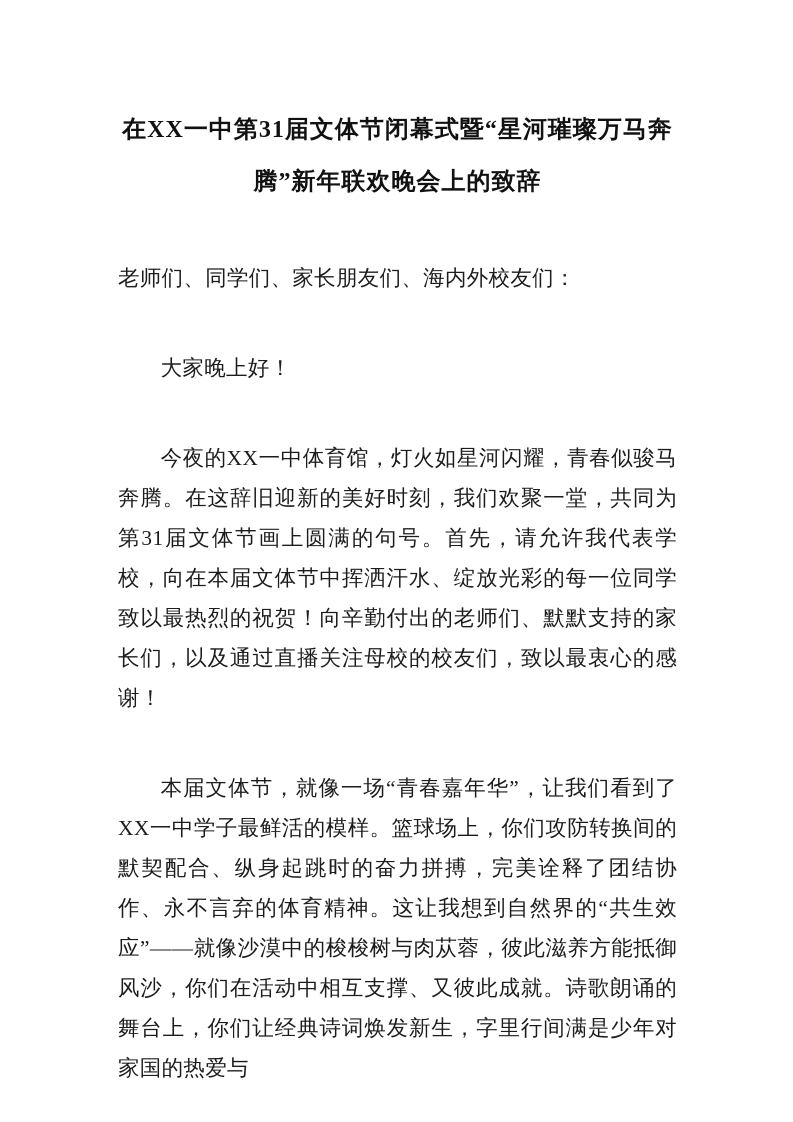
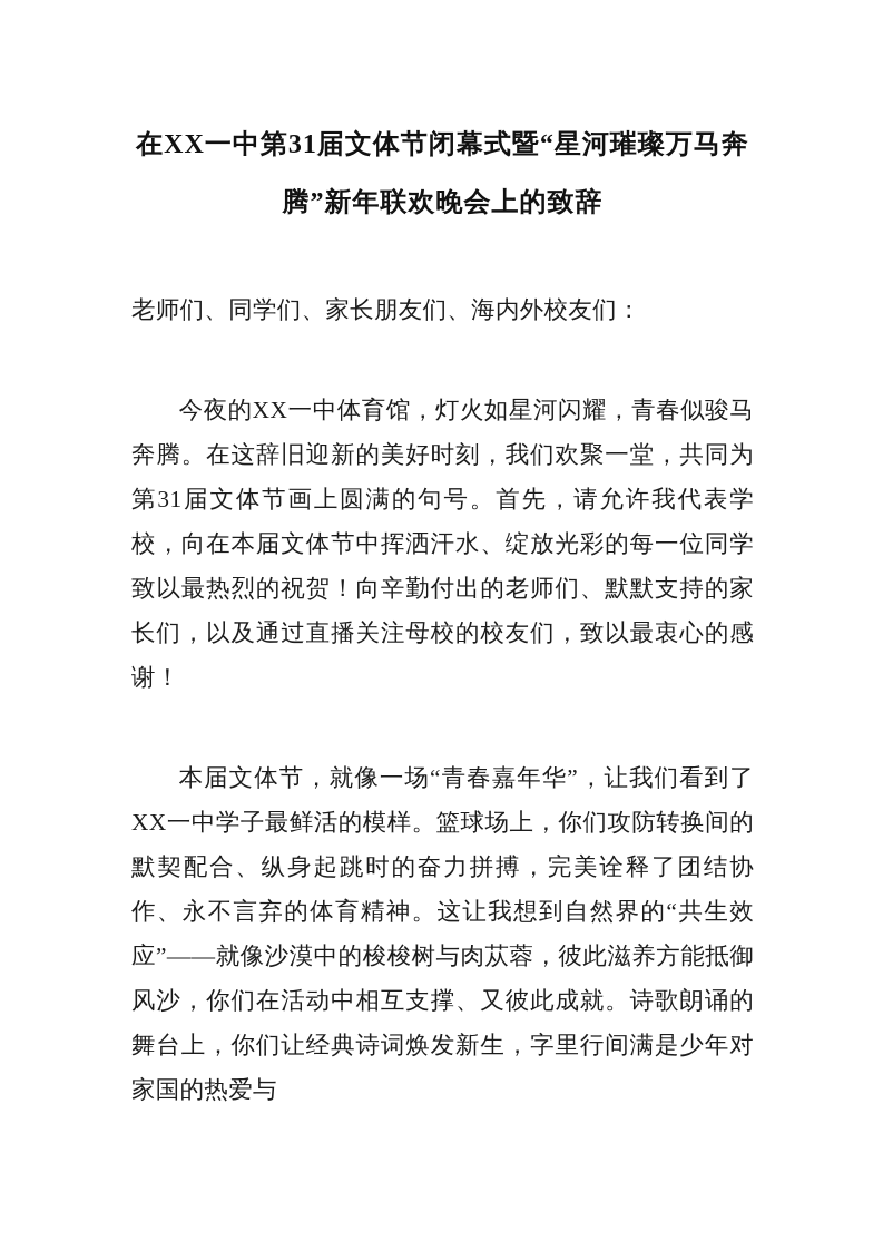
  在XX一中第31届文体节闭幕式暨“星河璀璨万马奔腾”新年联欢晚会上的致辞
  老师们、同学们、家长朋友们、海内外校友们：
- 大家晚上好！
  今夜的XX一中体育馆，灯火如星河闪耀，青春似骏马奔腾。在这辞旧迎新的美好时刻，我们欢聚一堂，共同为第31届文体节画上圆满的句号。首先，请允许我代表学校，向在本届文体节中挥洒汗水、绽放光彩的每一位同学致以最热烈的祝贺！向辛勤付出的老师们、默默支持的家长们，以及通过直播关注母校的校友们，致以最衷心的感谢！
  本届文体节，就像一场“青春嘉年华”，让我们看到了XX一中学子最鲜活的模样。篮球场上，你们攻防转换间的默契配合、纵身起跳时的奋力拼搏，完美诠释了团结协作、永不言弃的体育精神。这让我想到自然界的“共生效应”——就像沙漠中的梭梭树与肉苁蓉，彼此滋养方能抵御风沙，你们在活动中相互支撑、又彼此成就。诗歌朗诵的舞台上，你们让经典诗词焕发新生，字里行间满是少年对家国的热爱与
